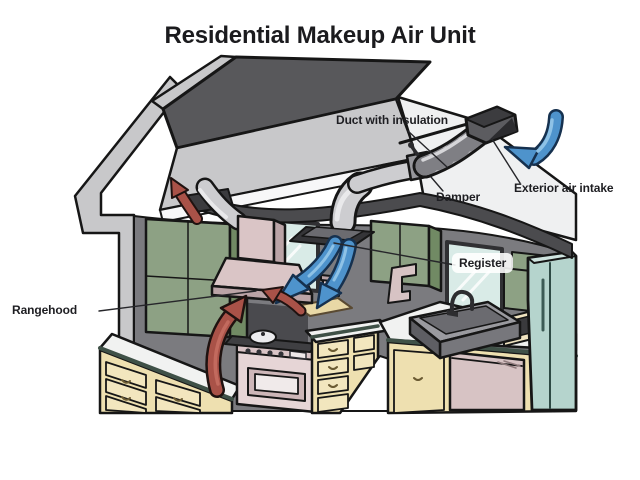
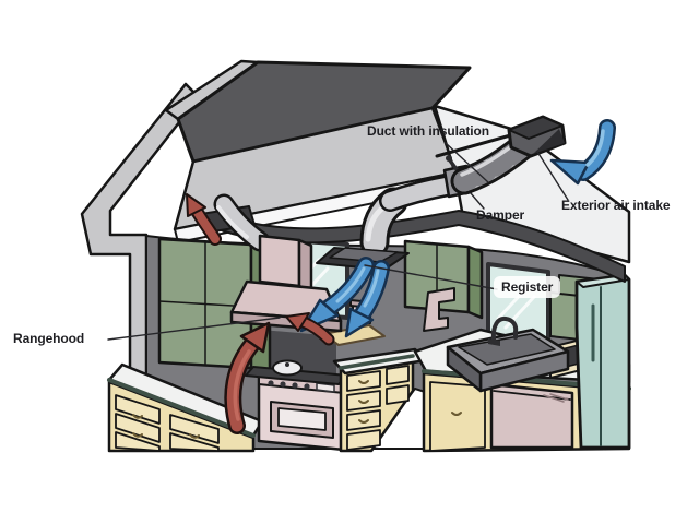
- Residential Makeup Air Unit
  Duct with insulation
  Damper
  Exterior air intake
  Register
  Rangehood
